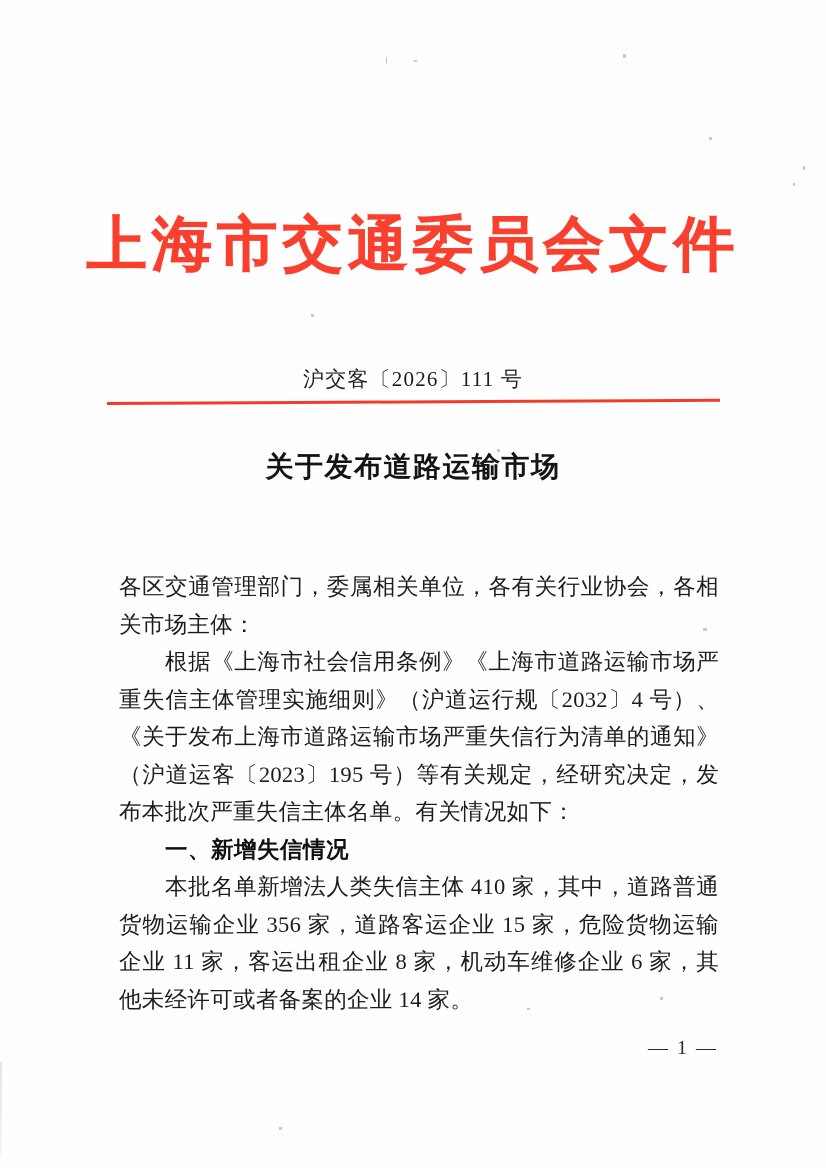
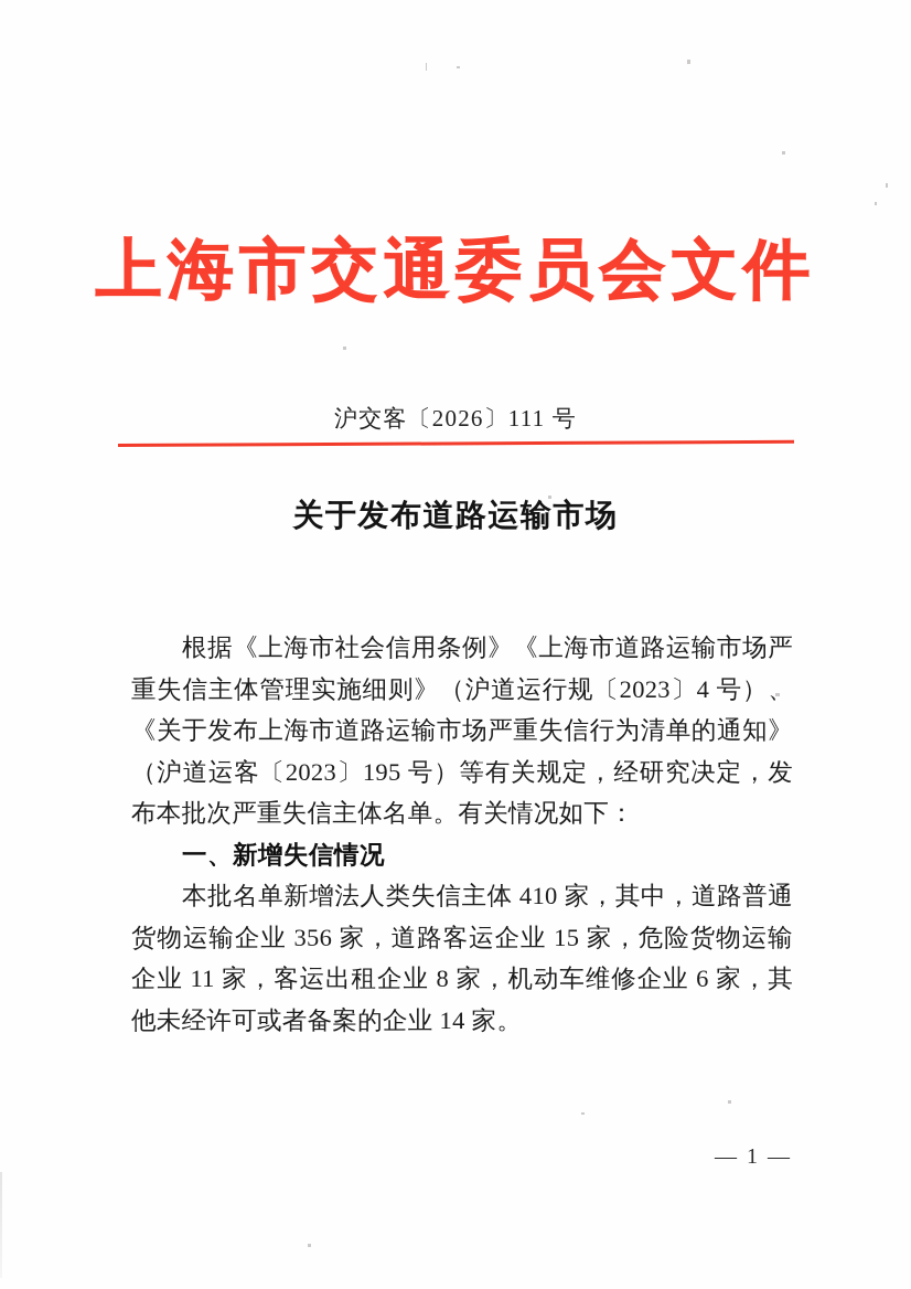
  上海市交通委员会文件
  沪交客〔2026〕111 号
  关于发布道路运输市场
- 各区交通管理部门，委属相关单位，各有关行业协会，各相关市场主体：
- 根据《上海市社会信用条例》《上海市道路运输市场严重失信主体管理实施细则》（沪道运行规〔2032〕4 号）、《关于发布上海市道路运输市场严重失信行为清单的通知》（沪道运客〔2023〕195 号）等有关规定，经研究决定，发布本批次严重失信主体名单。有关情况如下：
+ 根据《上海市社会信用条例》《上海市道路运输市场严重失信主体管理实施细则》（沪道运行规〔2023〕4 号）、《关于发布上海市道路运输市场严重失信行为清单的通知》（沪道运客〔2023〕195 号）等有关规定，经研究决定，发布本批次严重失信主体名单。有关情况如下：
  一、新增失信情况
  本批名单新增法人类失信主体 410 家，其中，道路普通货物运输企业 356 家，道路客运企业 15 家，危险货物运输企业 11 家，客运出租企业 8 家，机动车维修企业 6 家，其他未经许可或者备案的企业 14 家。
  — 1 —
